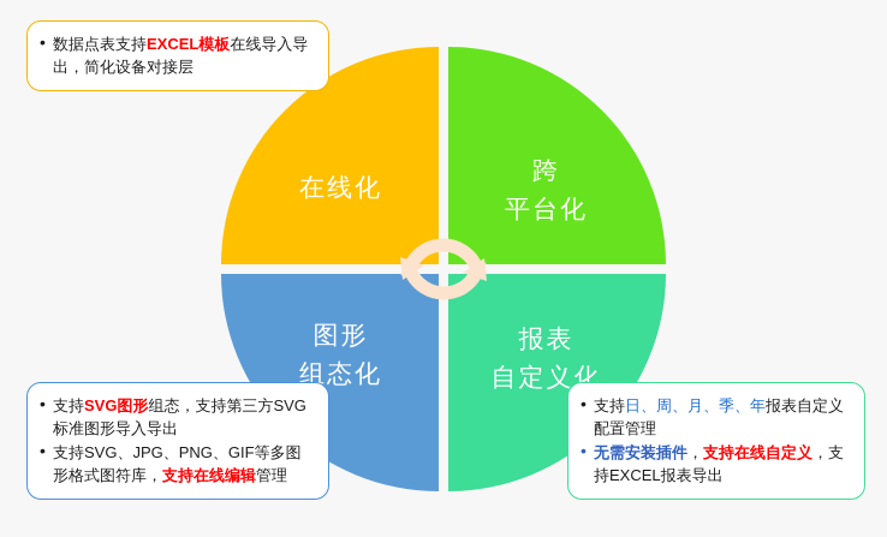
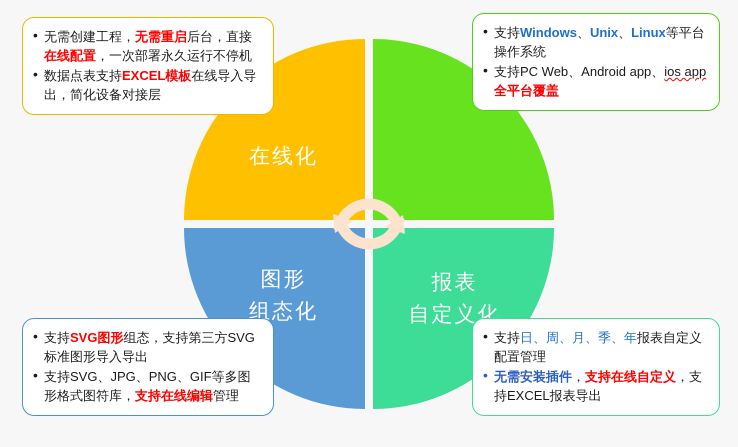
  在线化
- 跨
- 平台化
  图形
  组态化
  报表
  自定义化
+ 无需创建工程，无需重启后台，直接在线配置，一次部署永久运行不停机
  数据点表支持EXCEL模板在线导入导出，简化设备对接层
+ 支持Windows、Unix、Linux等平台操作系统
+ 支持PC Web、Android app、ios app全平台覆盖
  支持SVG图形组态，支持第三方SVG标准图形导入导出
  支持SVG、JPG、PNG、GIF等多图形格式图符库，支持在线编辑管理
  支持日、周、月、季、年报表自定义配置管理
  无需安装插件，支持在线自定义，支持EXCEL报表导出
